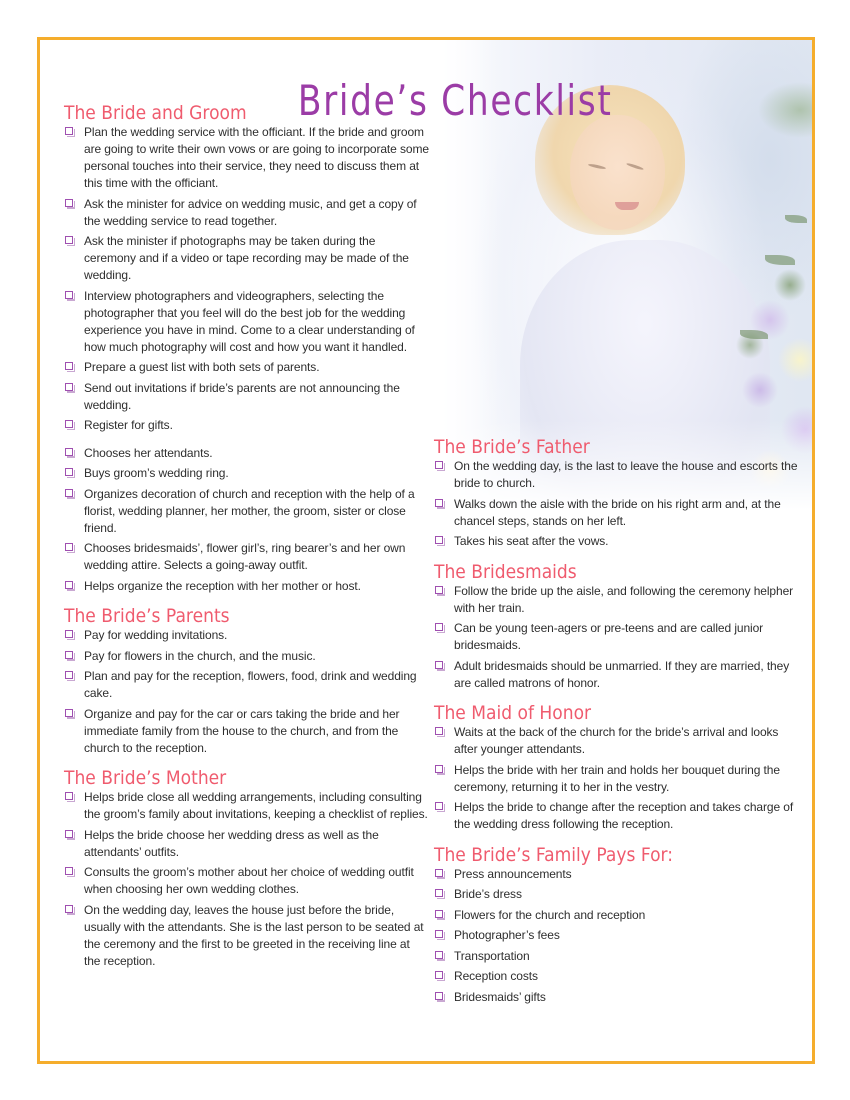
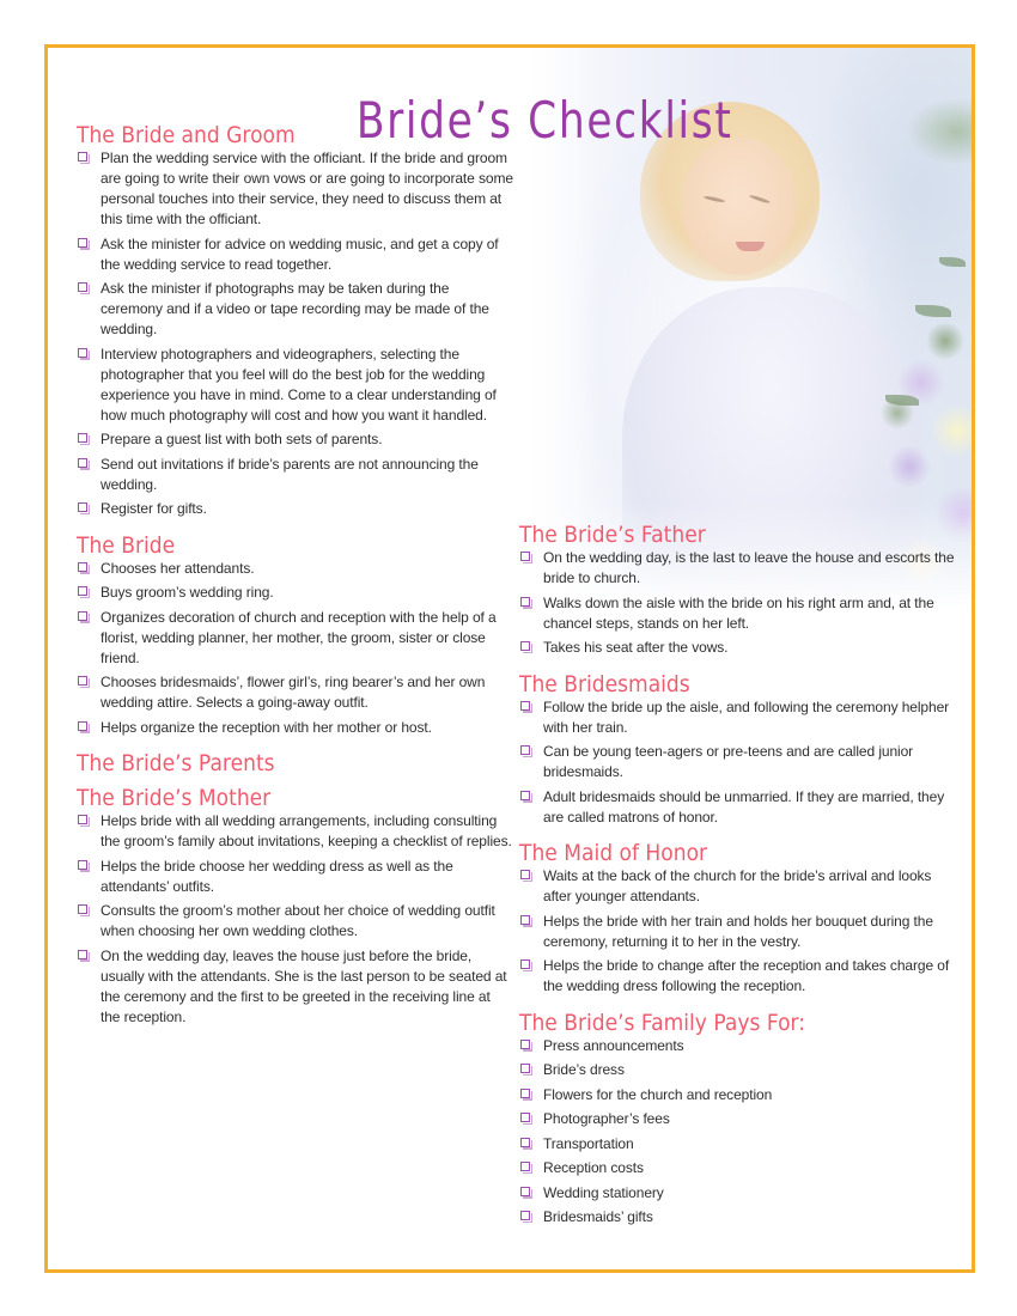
  Bride’s Checklist
  The Bride and Groom
  Plan the wedding service with the officiant. If the bride and groom are going to write their own vows or are going to incorporate some personal touches into their service, they need to discuss them at this time with the officiant.
  Ask the minister for advice on wedding music, and get a copy of the wedding service to read together.
  Ask the minister if photographs may be taken during the ceremony and if a video or tape recording may be made of the wedding.
  Interview photographers and videographers, selecting the photographer that you feel will do the best job for the wedding experience you have in mind. Come to a clear understanding of how much photography will cost and how you want it handled.
  Prepare a guest list with both sets of parents.
  Send out invitations if bride’s parents are not announcing the wedding.
  Register for gifts.
+ The Bride
  Chooses her attendants.
  Buys groom’s wedding ring.
  Organizes decoration of church and reception with the help of a florist, wedding planner, her mother, the groom, sister or close friend.
  Chooses bridesmaids’, flower girl’s, ring bearer’s and her own wedding attire. Selects a going-away outfit.
  Helps organize the reception with her mother or host.
  The Bride’s Parents
- Pay for wedding invitations.
- Pay for flowers in the church, and the music.
- Plan and pay for the reception, flowers, food, drink and wedding cake.
- Organize and pay for the car or cars taking the bride and her immediate family from the house to the church, and from the church to the reception.
  The Bride’s Mother
- Helps bride close all wedding arrangements, including consulting the groom’s family about invitations, keeping a checklist of replies.
+ Helps bride with all wedding arrangements, including consulting the groom’s family about invitations, keeping a checklist of replies.
  Helps the bride choose her wedding dress as well as the attendants’ outfits.
  Consults the groom’s mother about her choice of wedding outfit when choosing her own wedding clothes.
  On the wedding day, leaves the house just before the bride, usually with the attendants. She is the last person to be seated at the ceremony and the first to be greeted in the receiving line at the reception.
  The Bride’s Father
  On the wedding day, is the last to leave the house and escorts the bride to church.
  Walks down the aisle with the bride on his right arm and, at the chancel steps, stands on her left.
  Takes his seat after the vows.
  The Bridesmaids
  Follow the bride up the aisle, and following the ceremony helpher with her train.
  Can be young teen-agers or pre-teens and are called junior bridesmaids.
  Adult bridesmaids should be unmarried. If they are married, they are called matrons of honor.
  The Maid of Honor
  Waits at the back of the church for the bride’s arrival and looks after younger attendants.
  Helps the bride with her train and holds her bouquet during the ceremony, returning it to her in the vestry.
  Helps the bride to change after the reception and takes charge of the wedding dress following the reception.
  The Bride’s Family Pays For:
  Press announcements
  Bride’s dress
  Flowers for the church and reception
  Photographer’s fees
  Transportation
  Reception costs
+ Wedding stationery
  Bridesmaids’ gifts
